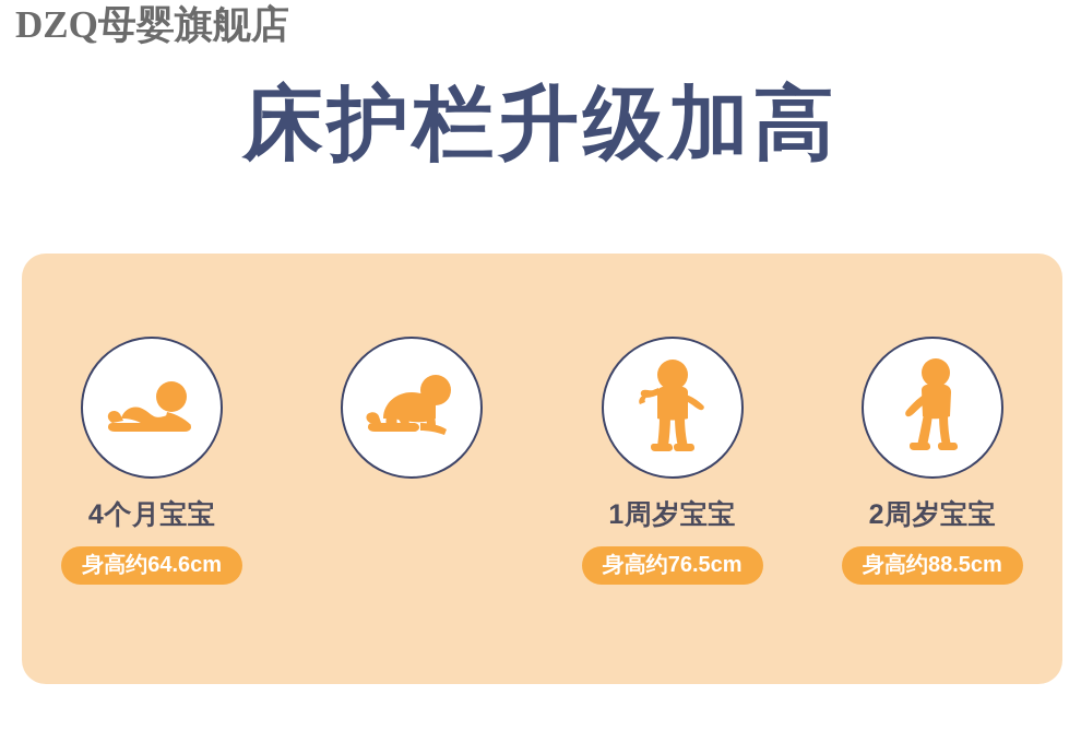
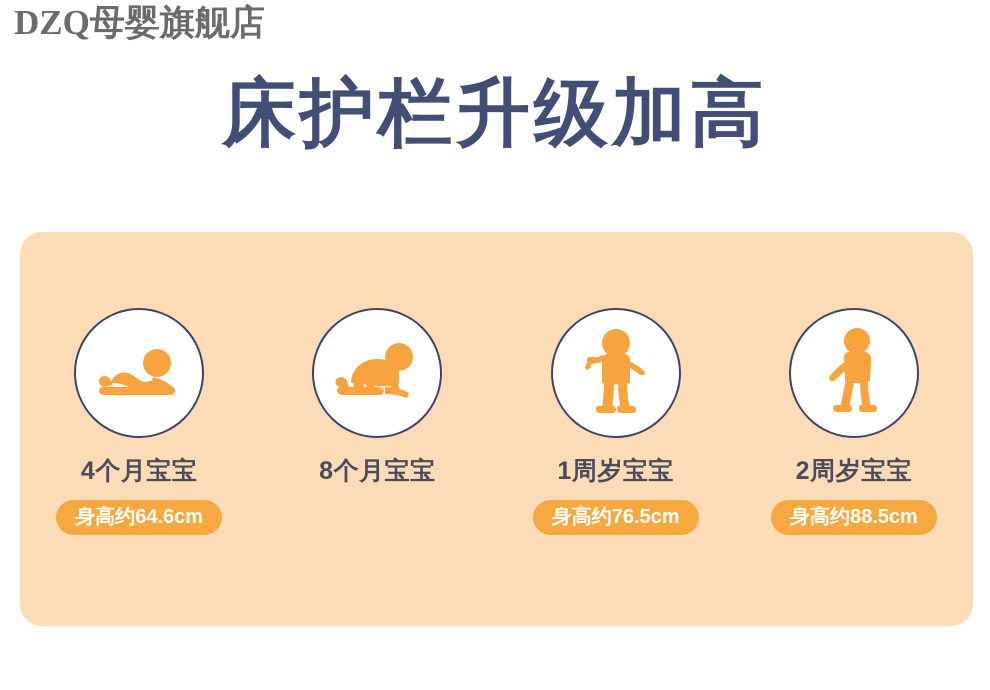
  DZQ母婴旗舰店
  床护栏升级加高
  4个月宝宝
  身高约64.6cm
+ 8个月宝宝
  1周岁宝宝
  身高约76.5cm
  2周岁宝宝
  身高约88.5cm
